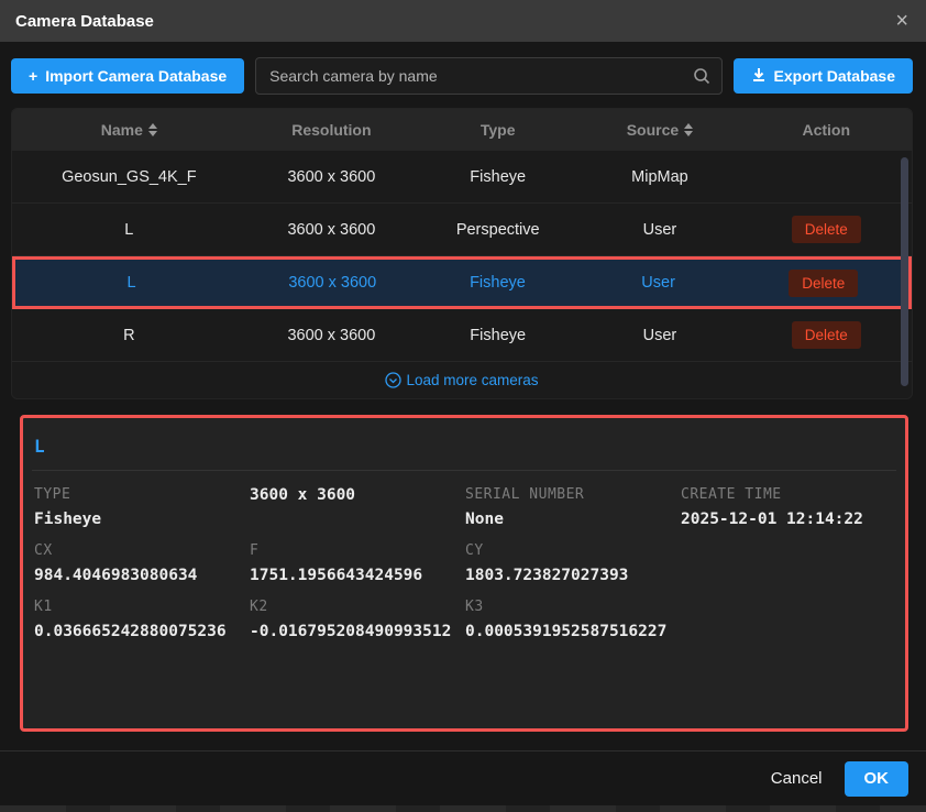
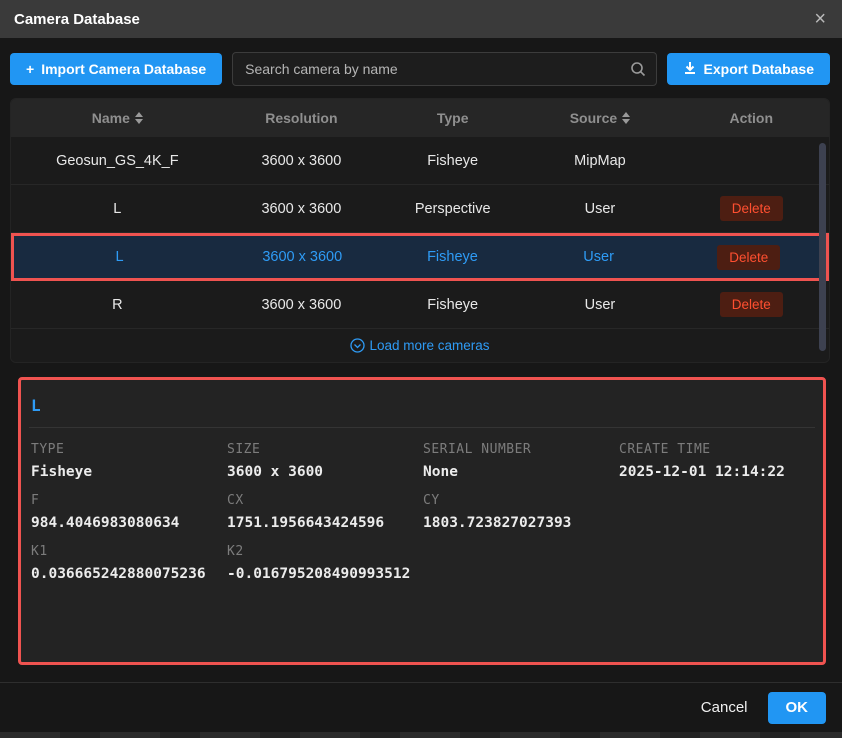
  Camera Database
  ×
  +
  Import Camera Database
  Search camera by name
  Export Database
  Name
  Resolution
  Type
  Source
  Action
  Geosun_GS_4K_F
  3600 x 3600
  Fisheye
  MipMap
  L
  3600 x 3600
  Perspective
  User
  Delete
  L
  3600 x 3600
  Fisheye
  User
  Delete
  R
  3600 x 3600
  Fisheye
  User
  Delete
  Load more cameras
  L
  TYPE
  Fisheye
+ SIZE
  3600 x 3600
  SERIAL NUMBER
  None
  CREATE TIME
  2025-12-01 12:14:22
- CX
+ F
  984.4046983080634
- F
+ CX
  1751.1956643424596
  CY
  1803.723827027393
  K1
  0.036665242880075236
  K2
  -0.016795208490993512
- K3
- 0.0005391952587516227
  Cancel
  OK
